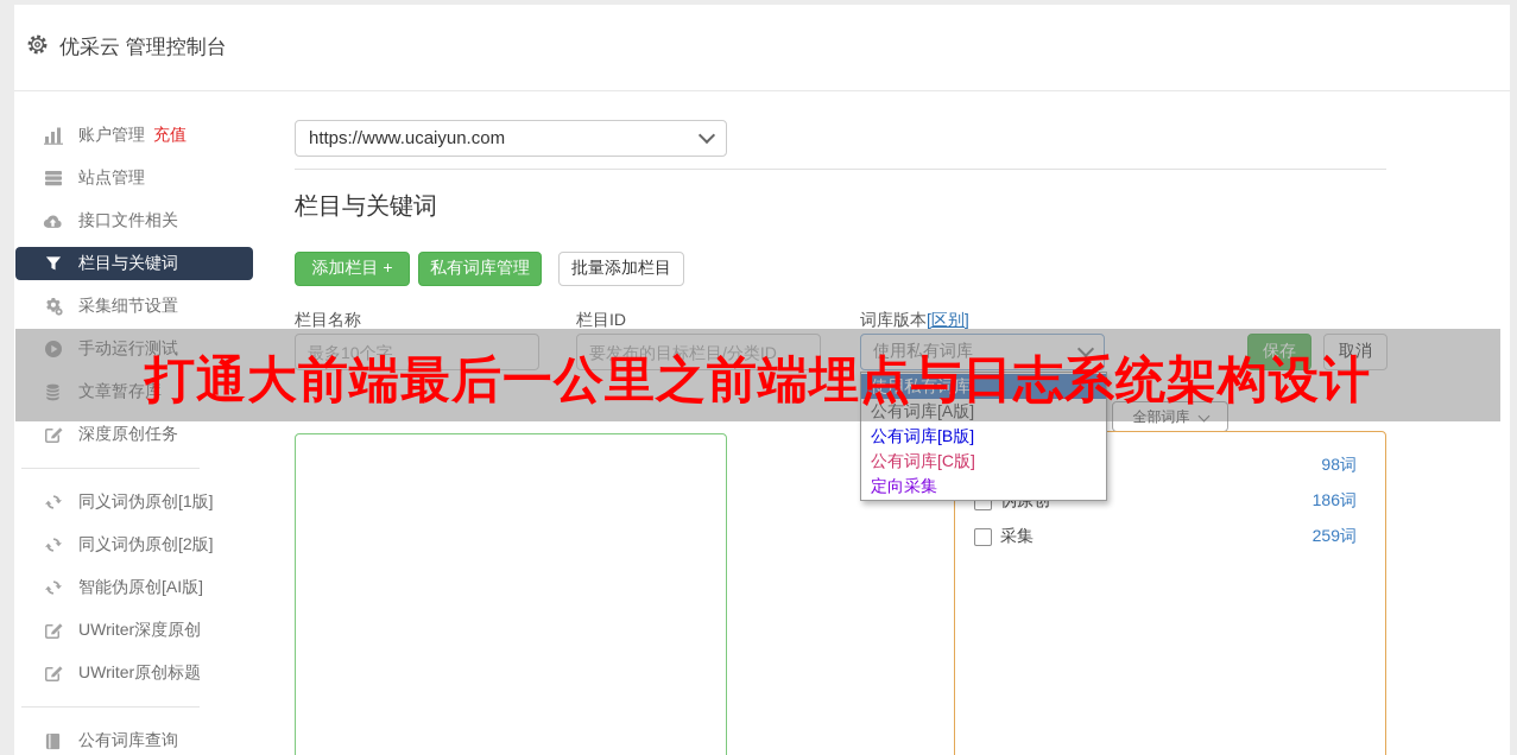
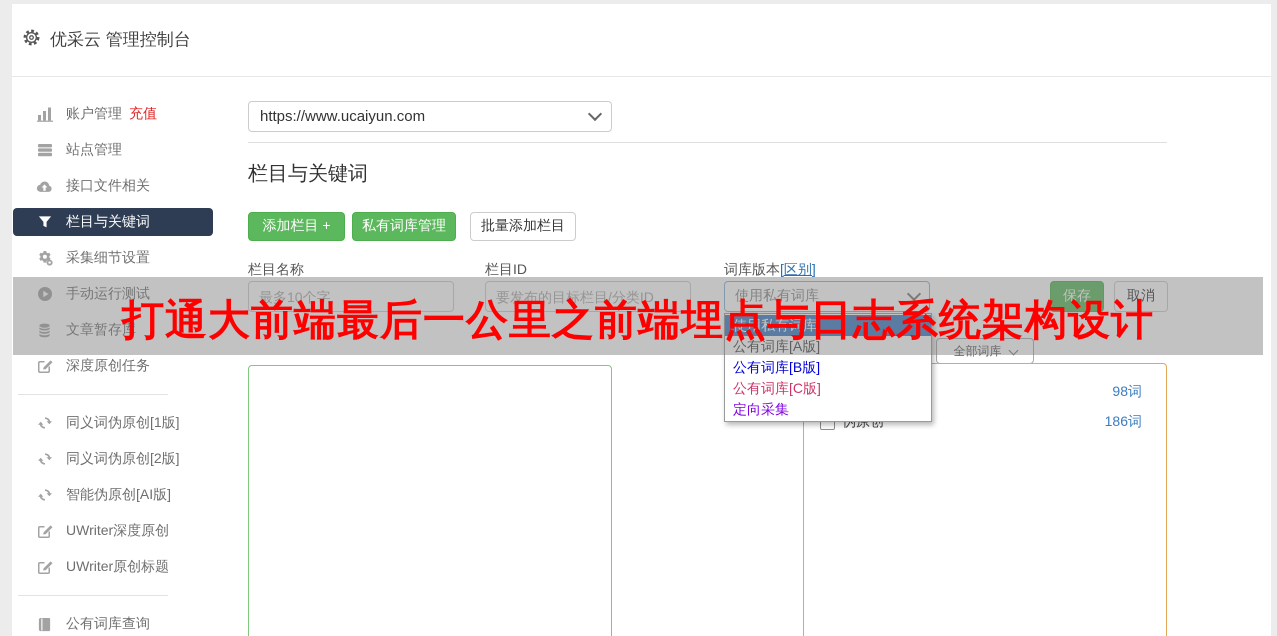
  优采云 管理控制台
  账户管理
  充值
  站点管理
  接口文件相关
  栏目与关键词
  采集细节设置
  手动运行测试
  文章暂存库
  深度原创任务
  同义词伪原创[1版]
  同义词伪原创[2版]
  智能伪原创[AI版]
  UWriter深度原创
  UWriter原创标题
  公有词库查询
  https://www.ucaiyun.com
  栏目与关键词
  添加栏目 +
  私有词库管理
  批量添加栏目
  栏目名称
  栏目ID
  词库版本[区别]
  最多10个字
  要发布的目标栏目/分类ID
  使用私有词库
  保存
  取消
  全部词库
  98词
  186词
- 采集
- 259词
  使用私有词库
  公有词库[A版]
  公有词库[B版]
  公有词库[C版]
  定向采集
  打通大前端最后一公里之前端埋点与日志系统架构设计
